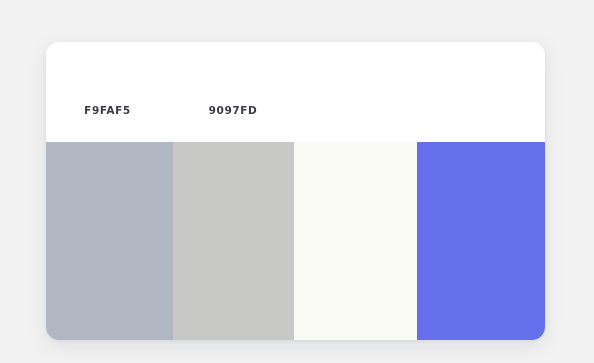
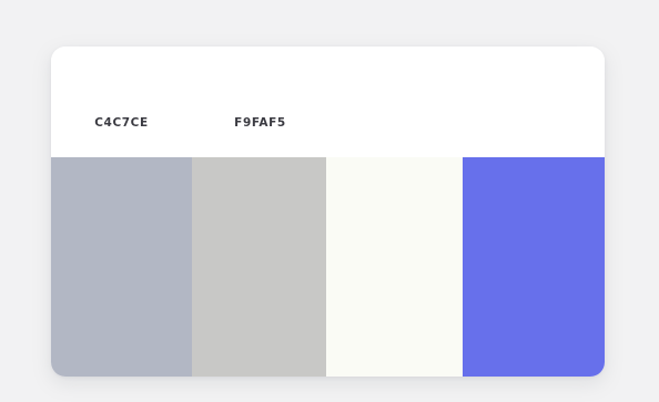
+ C4C7CE
  F9FAF5
- 9097FD
